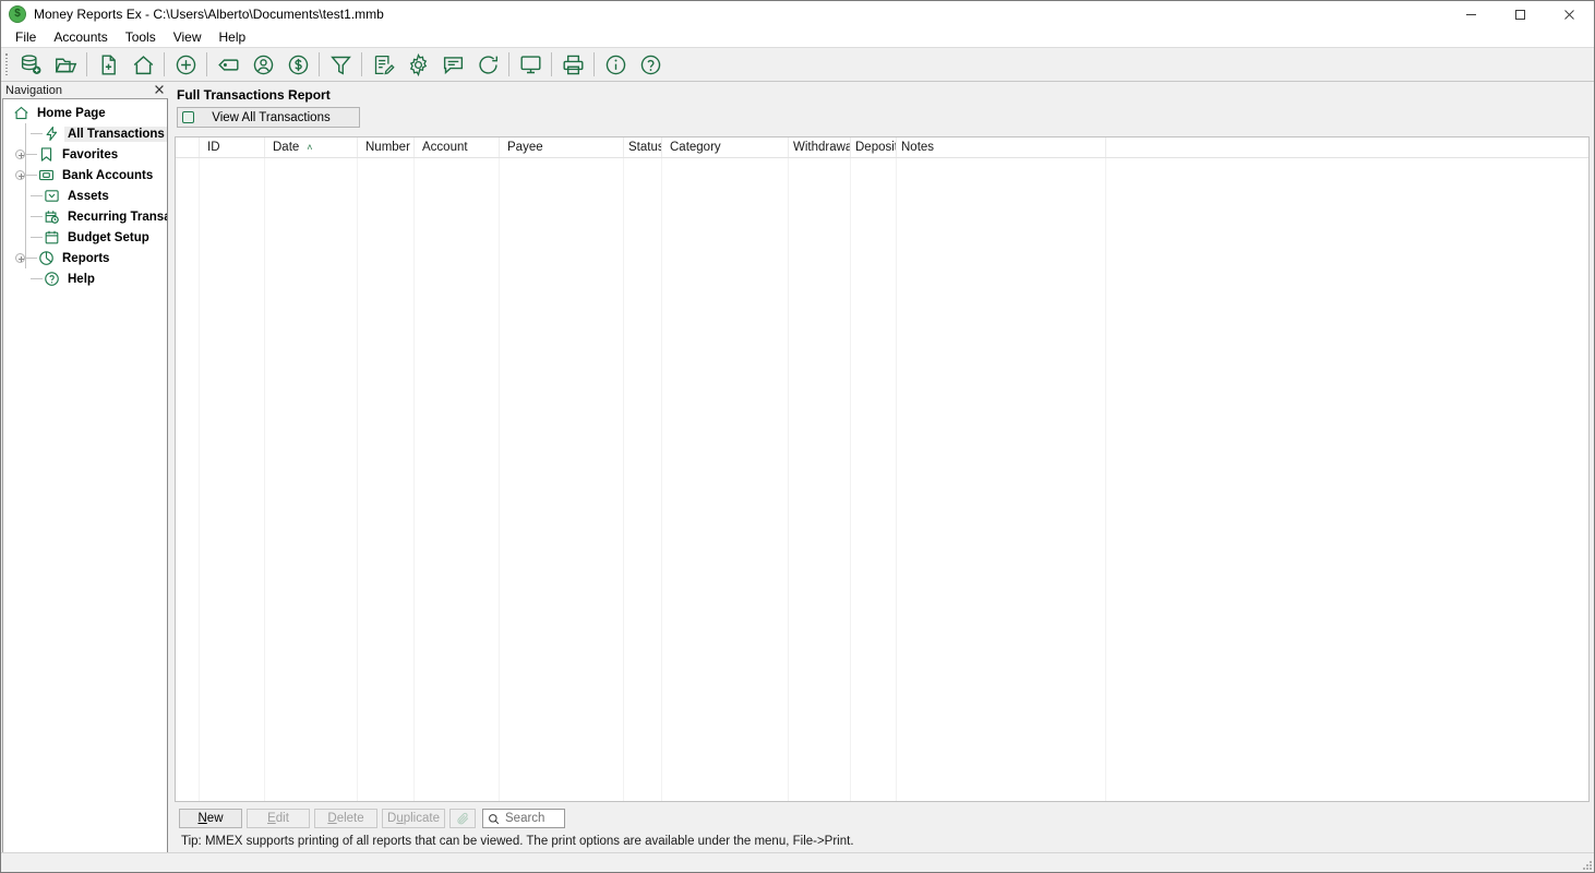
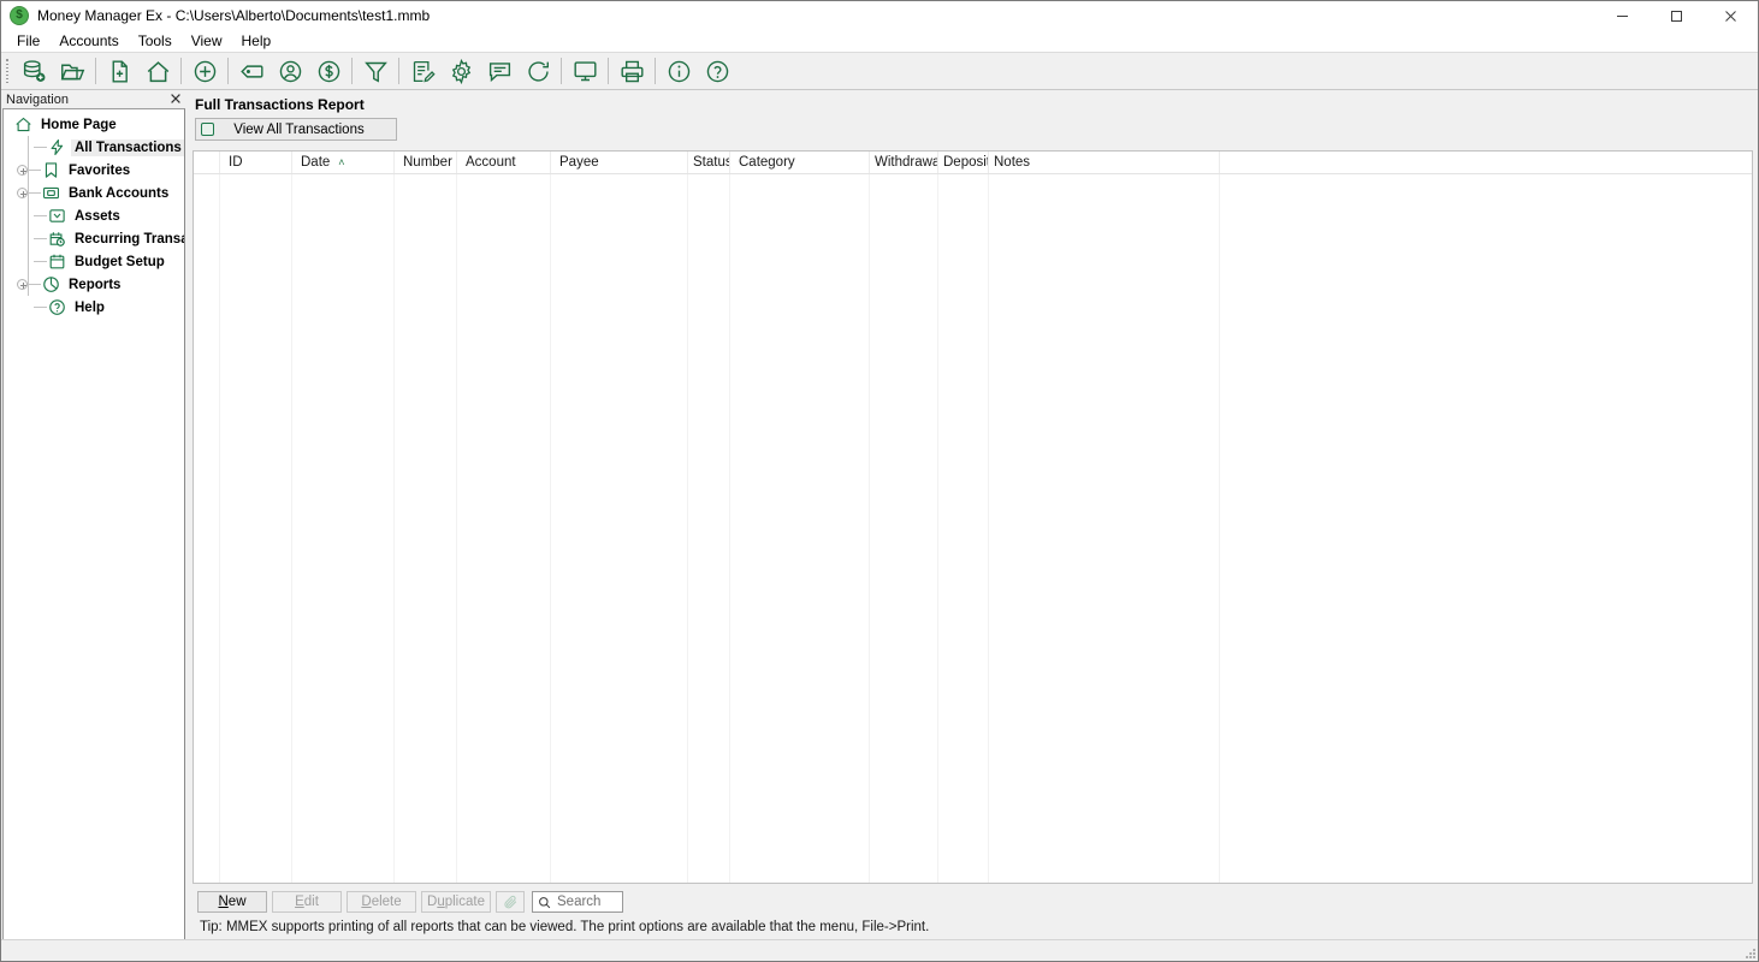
  $
- Money Reports Ex - C:\Users\Alberto\Documents\test1.mmb
+ Money Manager Ex - C:\Users\Alberto\Documents\test1.mmb
  File
  Accounts
  Tools
  View
  Help
  Navigation
  Home Page
  All Transactions
  Favorites
  Bank Accounts
  Assets
  Budget Setup
  Reports
  Help
  Full Transactions Report
  View All Transactions
  ID
  Date
  ˄
  Number
  Account
  Payee
  Status
  Category
  Withdrawa
  Deposi
  Notes
  New
  Edit
  Delete
  Duplicate
  Search
- Tip: MMEX supports printing of all reports that can be viewed. The print options are available under the menu, File->Print.
+ Tip: MMEX supports printing of all reports that can be viewed. The print options are available that the menu, File->Print.
